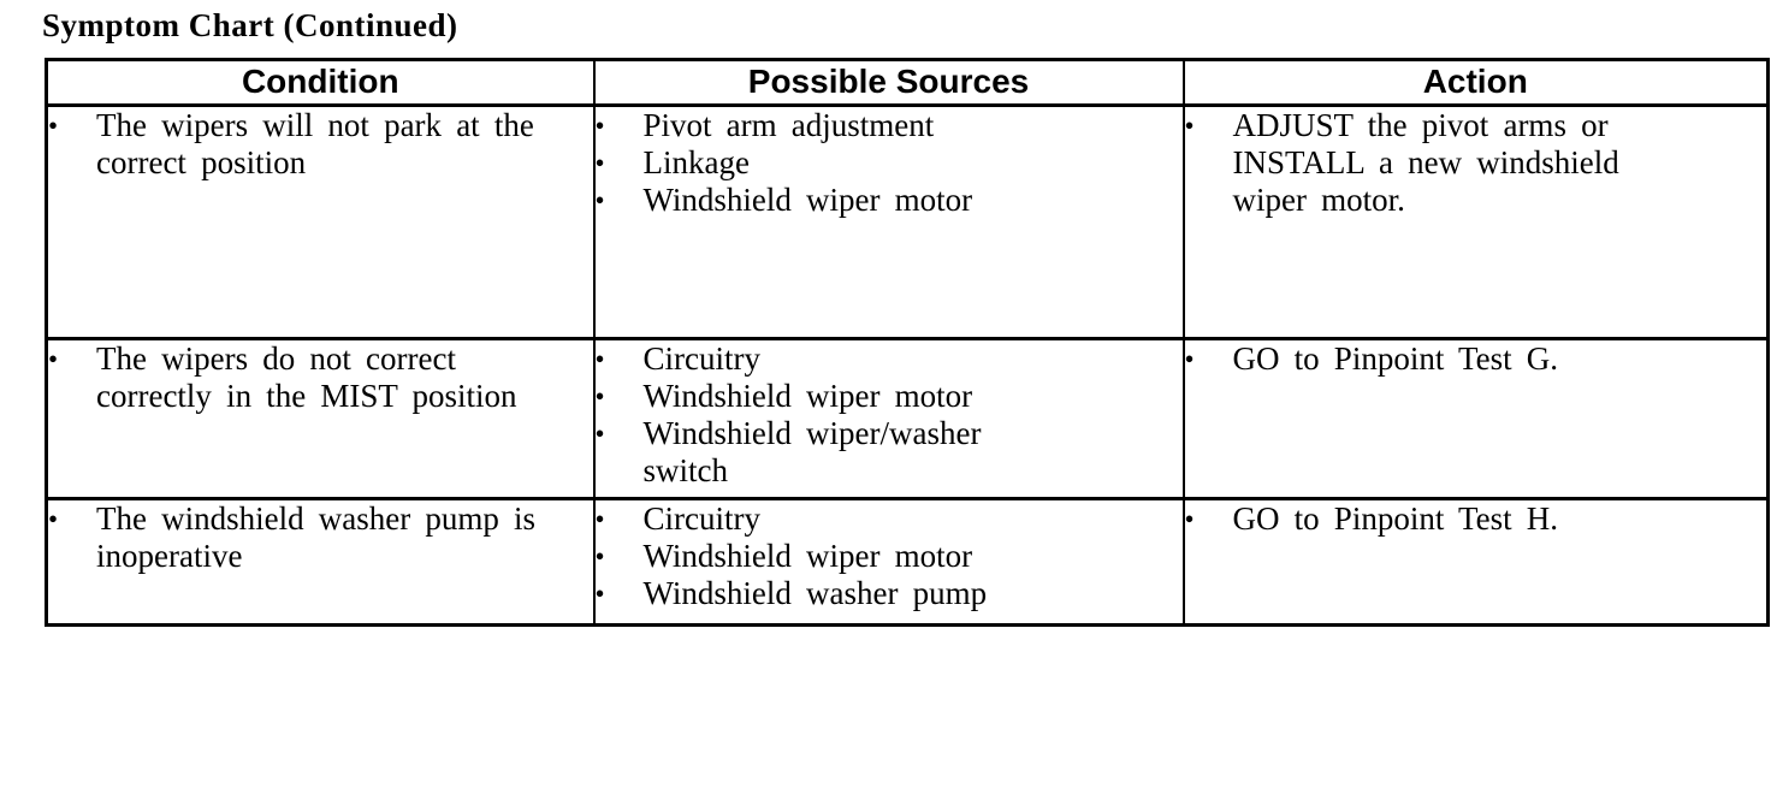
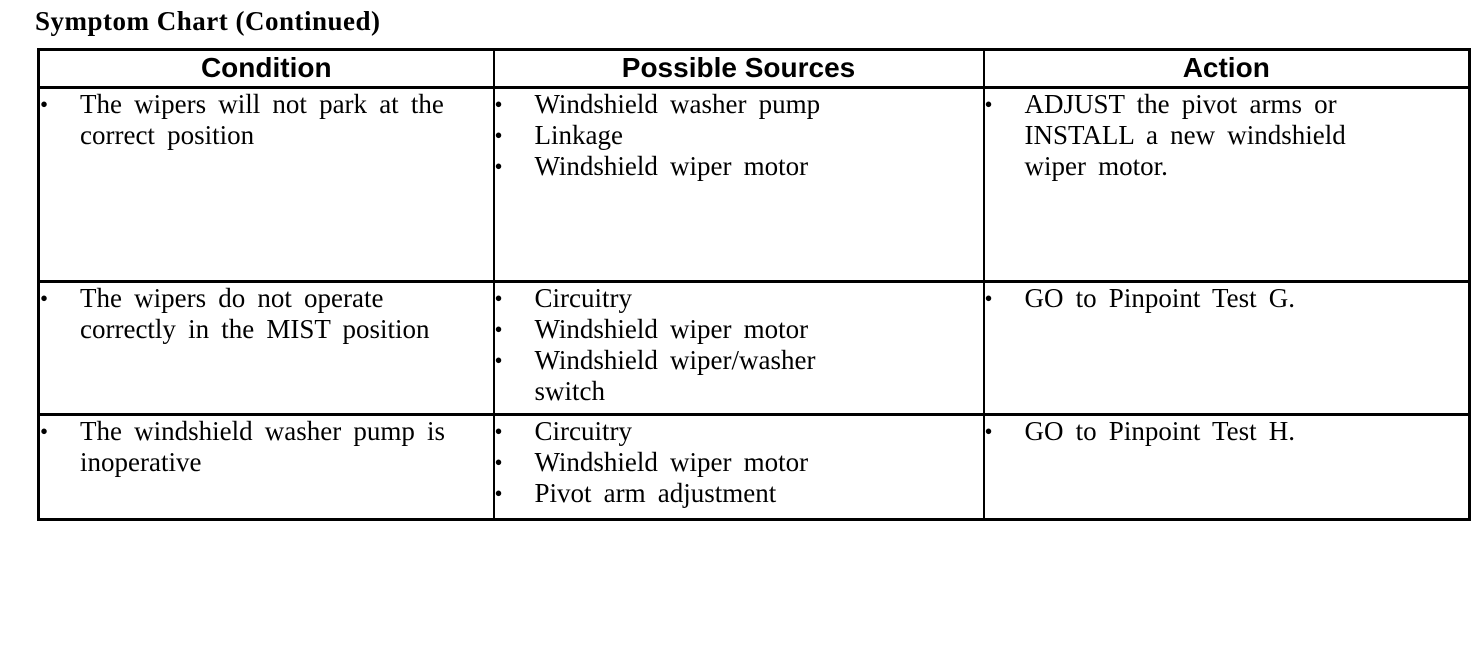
  Symptom Chart (Continued)
  Condition	Possible Sources	Action
- • The wipers will not park at the correct position	• Pivot arm adjustment • Linkage • Windshield wiper motor	• ADJUST the pivot arms or INSTALL a new windshield wiper motor.
+ • The wipers will not park at the correct position	• Windshield washer pump • Linkage • Windshield wiper motor	• ADJUST the pivot arms or INSTALL a new windshield wiper motor.
- • The wipers do not correct correctly in the MIST position	• Circuitry • Windshield wiper motor • Windshield wiper/washer switch	• GO to Pinpoint Test G.
+ • The wipers do not operate correctly in the MIST position	• Circuitry • Windshield wiper motor • Windshield wiper/washer switch	• GO to Pinpoint Test G.
- • The windshield washer pump is inoperative	• Circuitry • Windshield wiper motor • Windshield washer pump	• GO to Pinpoint Test H.
+ • The windshield washer pump is inoperative	• Circuitry • Windshield wiper motor • Pivot arm adjustment	• GO to Pinpoint Test H.
